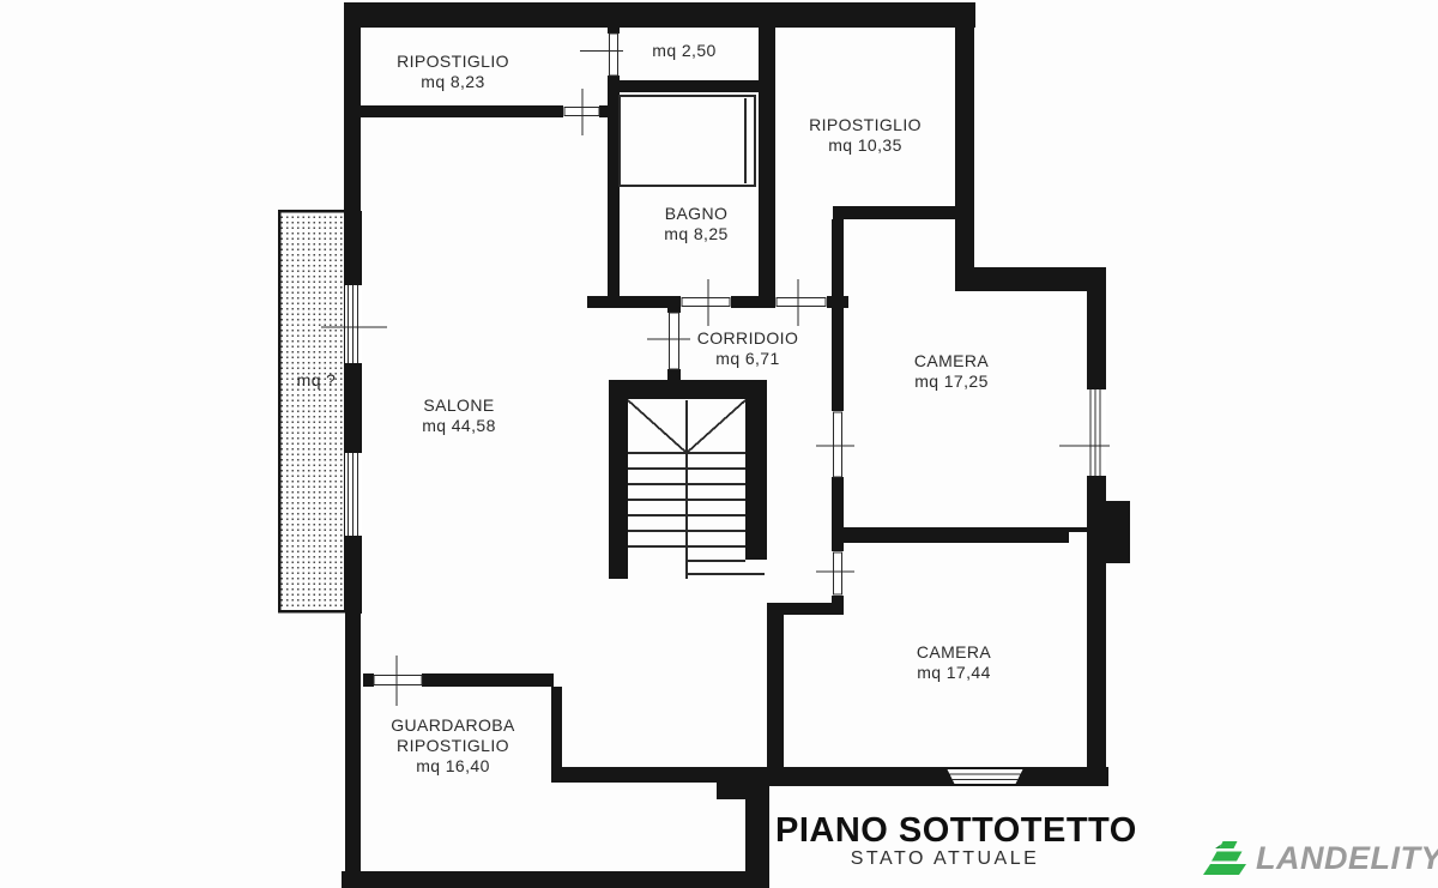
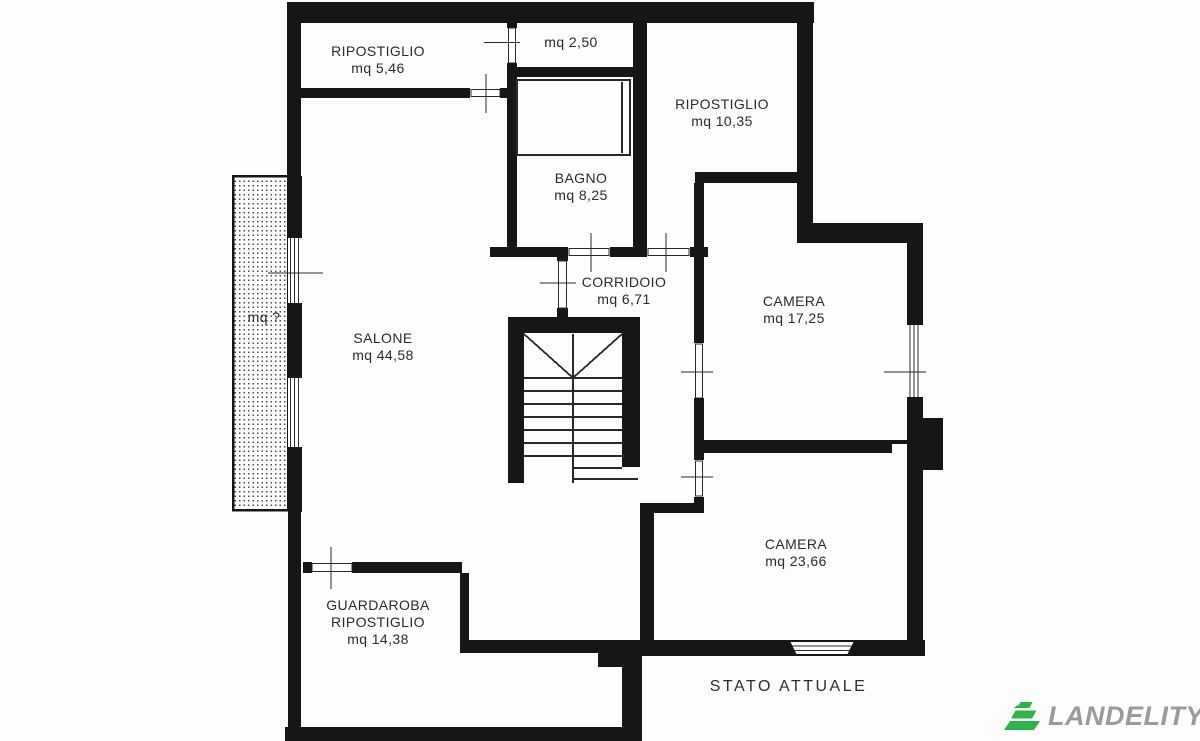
  RIPOSTIGLIO
- mq 8,23
+ mq 5,46
  mq 2,50
  RIPOSTIGLIO
  mq 10,35
  BAGNO
  mq 8,25
  CORRIDOIO
  mq 6,71
  CAMERA
  mq 17,25
  SALONE
  mq 44,58
  mq ?
  CAMERA
- mq 17,44
+ mq 23,66
  GUARDAROBA
  RIPOSTIGLIO
- mq 16,40
+ mq 14,38
- PIANO SOTTOTETTO
  STATO ATTUALE
  LANDELITY
